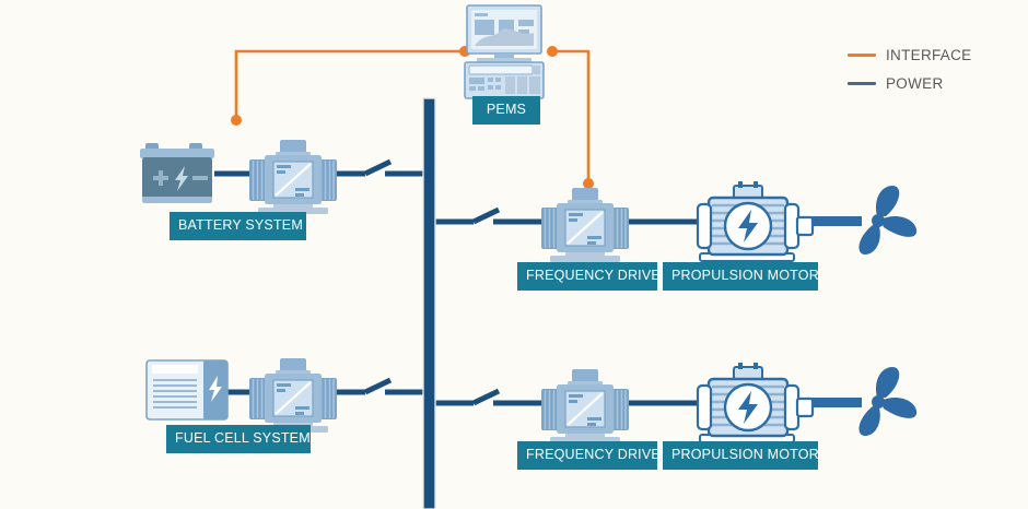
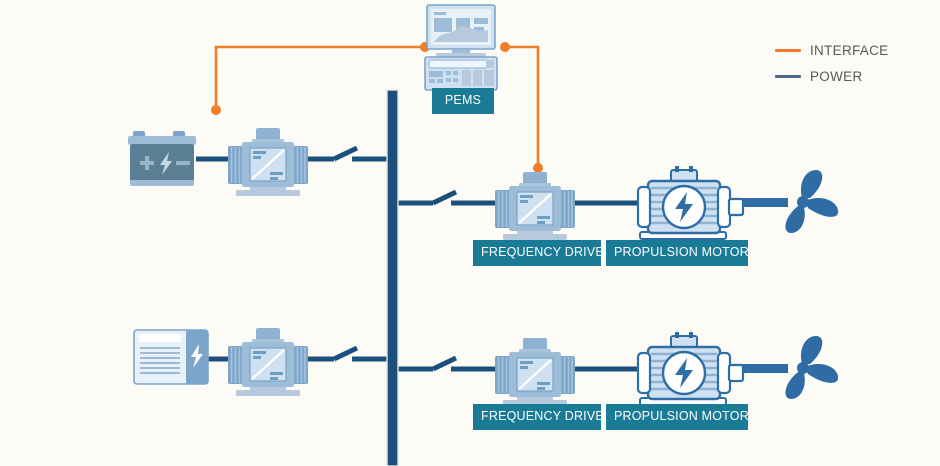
  PEMS
- BATTERY SYSTEM
- FUEL CELL SYSTEM
  FREQUENCY DRIVE
  PROPULSION MOTOR
  FREQUENCY DRIVE
  PROPULSION MOTOR
  INTERFACE
  POWER
